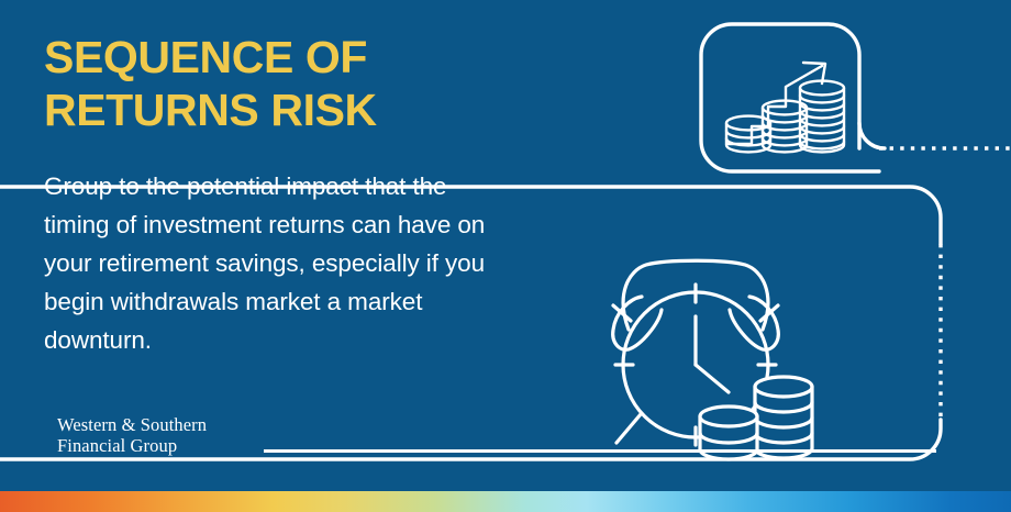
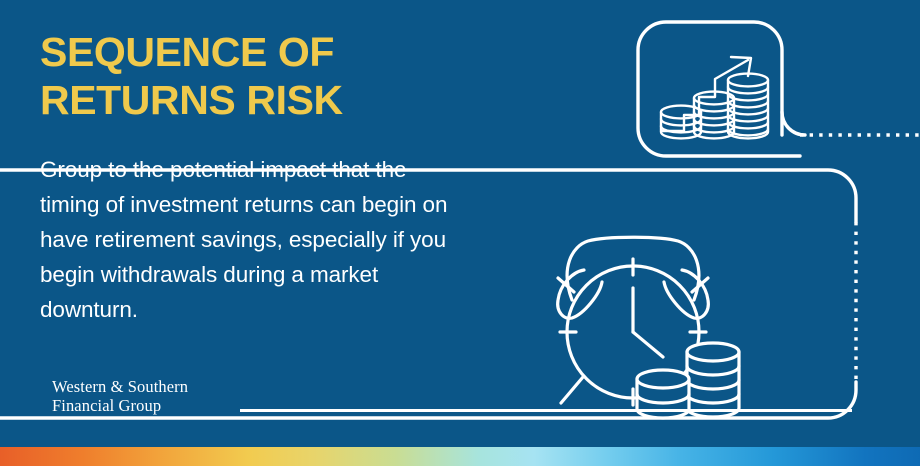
  SEQUENCE OF
  RETURNS RISK
  Group to the potential impact that the
- timing of investment returns can have on
+ timing of investment returns can begin on
- your retirement savings, especially if you
+ have retirement savings, especially if you
- begin withdrawals market a market
+ begin withdrawals during a market
  downturn.
  Western & Southern
  Financial Group
